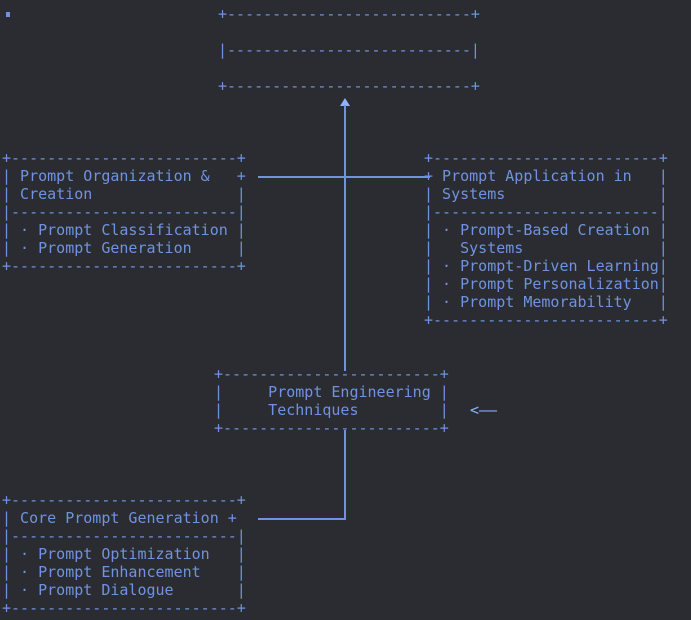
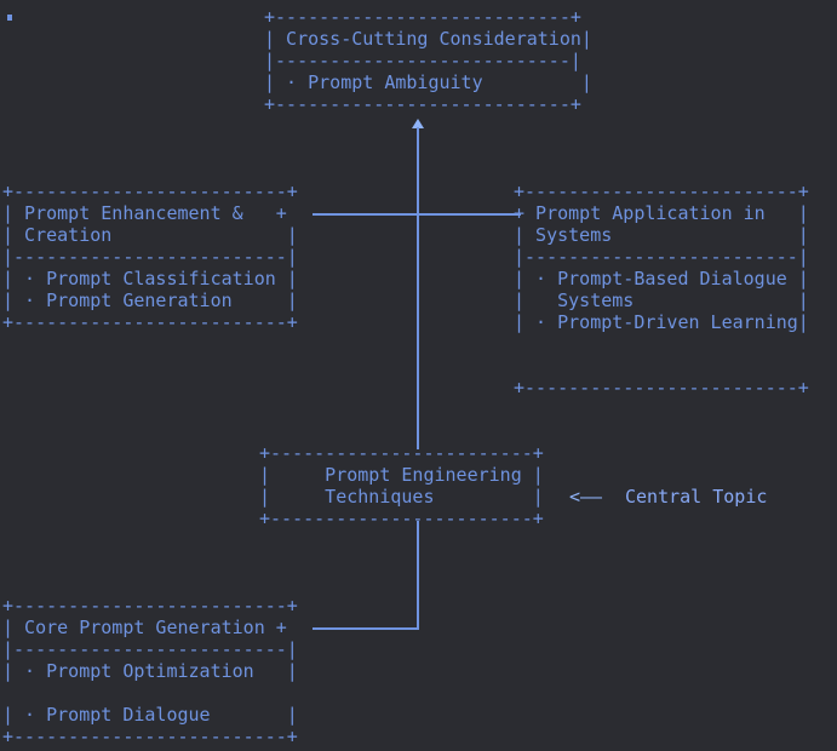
  +---------------------------+
+ | Cross-Cutting Consideration|
  |---------------------------|
+ | · Prompt Ambiguity |
  +---------------------------+
  +-------------------------+
- | Prompt Organization & +
+ | Prompt Enhancement & +
  | Creation |
  |-------------------------|
  | · Prompt Classification |
  | · Prompt Generation |
  +-------------------------+
  +-------------------------+
  Prompt Application in |
  | Systems |
  |-------------------------|
- | · Prompt-Based Creation |
+ | · Prompt-Based Dialogue |
  | Systems |
  | · Prompt-Driven Learning|
- | · Prompt Personalization|
- | · Prompt Memorability |
  +-------------------------+
  +------------------------+
  | Prompt Engineering |
  | Techniques |
  +------------------------+
  <——
+ Central Topic
  +-------------------------+
  | Core Prompt Generation +
  |-------------------------|
  | · Prompt Optimization |
- | · Prompt Enhancement |
  | · Prompt Dialogue |
  +-------------------------+
